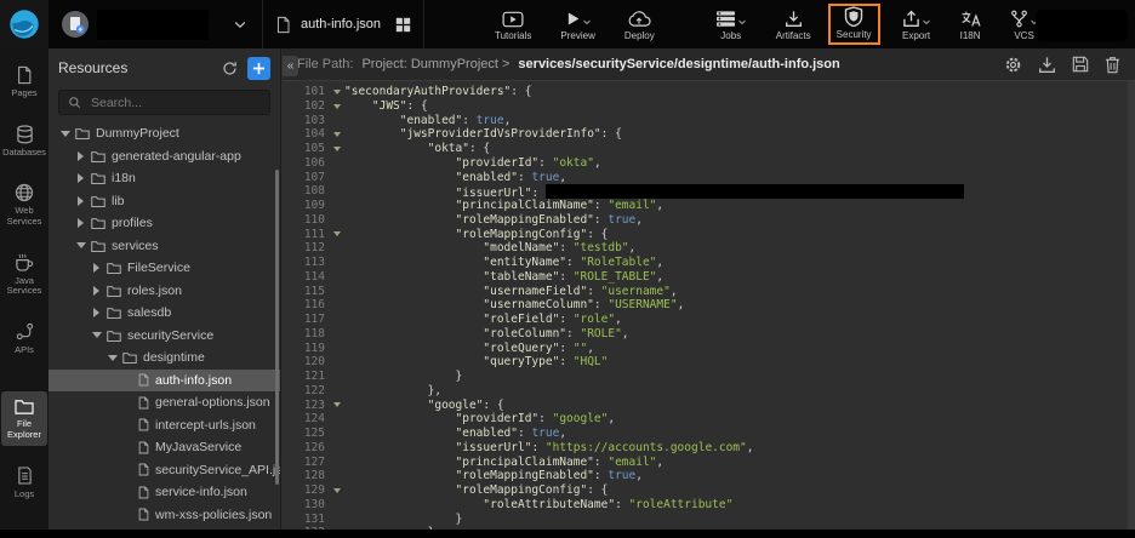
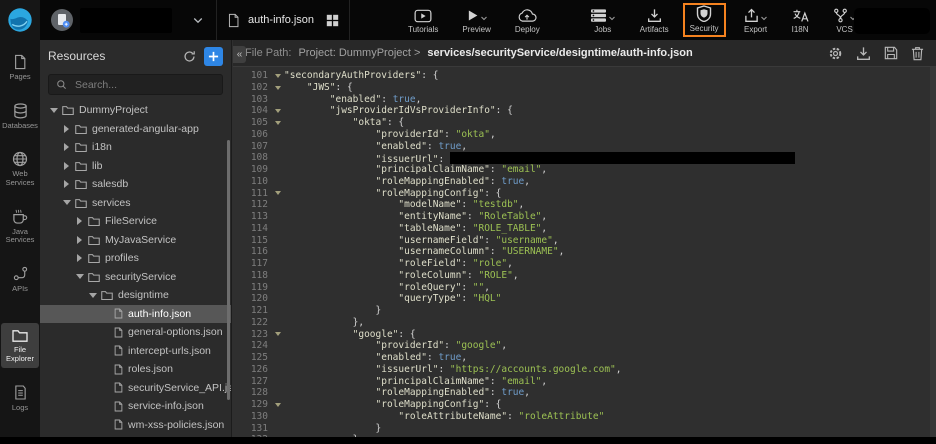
  auth-info.json
  Tutorials
  Preview
  Deploy
  Jobs
  Artifacts
  Security
  Export
  I18N
  VCS
  Pages
  Databases
  Web
  Services
  Java
  Services
  APIs
  File
  Explorer
  Logs
  Resources
  Search...
  DummyProject
  generated-angular-app
  i18n
  lib
- profiles
+ salesdb
  services
  FileService
- roles.json
+ MyJavaService
- salesdb
+ profiles
  securityService
  designtime
  auth-info.json
  general-options.json
  intercept-urls.json
- MyJavaService
+ roles.json
  securityService_API.
  service-info.json
  wm-xss-policies.json
  «
  File Path:
  Project: DummyProject >
  services/securityService/designtime/auth-info.json
  101
  "secondaryAuthProviders": {
  102
  "JWS": {
  103
  "enabled": true,
  104
  "jwsProviderIdVsProviderInfo": {
  105
  "okta": {
  106
  "providerId": "okta",
  107
  "enabled": true,
  108
  "issuerUrl":
  109
  "principalClaimName": "email",
  110
  "roleMappingEnabled": true,
  111
  "roleMappingConfig": {
  112
  "modelName": "testdb",
  113
  "entityName": "RoleTable",
  114
  "tableName": "ROLE_TABLE",
  115
  "usernameField": "username",
  116
  "usernameColumn": "USERNAME",
  117
  "roleField": "role",
  118
  "roleColumn": "ROLE",
  119
  "roleQuery": "",
  120
  "queryType": "HQL"
  121
  }
  122
  },
  123
  "google": {
  124
  "providerId": "google",
  125
  "enabled": true,
  126
  "issuerUrl": "https://accounts.google.com",
  127
  "principalClaimName": "email",
  128
  "roleMappingEnabled": true,
  129
  "roleMappingConfig": {
  130
  "roleAttributeName": "roleAttribute"
  131
  }
